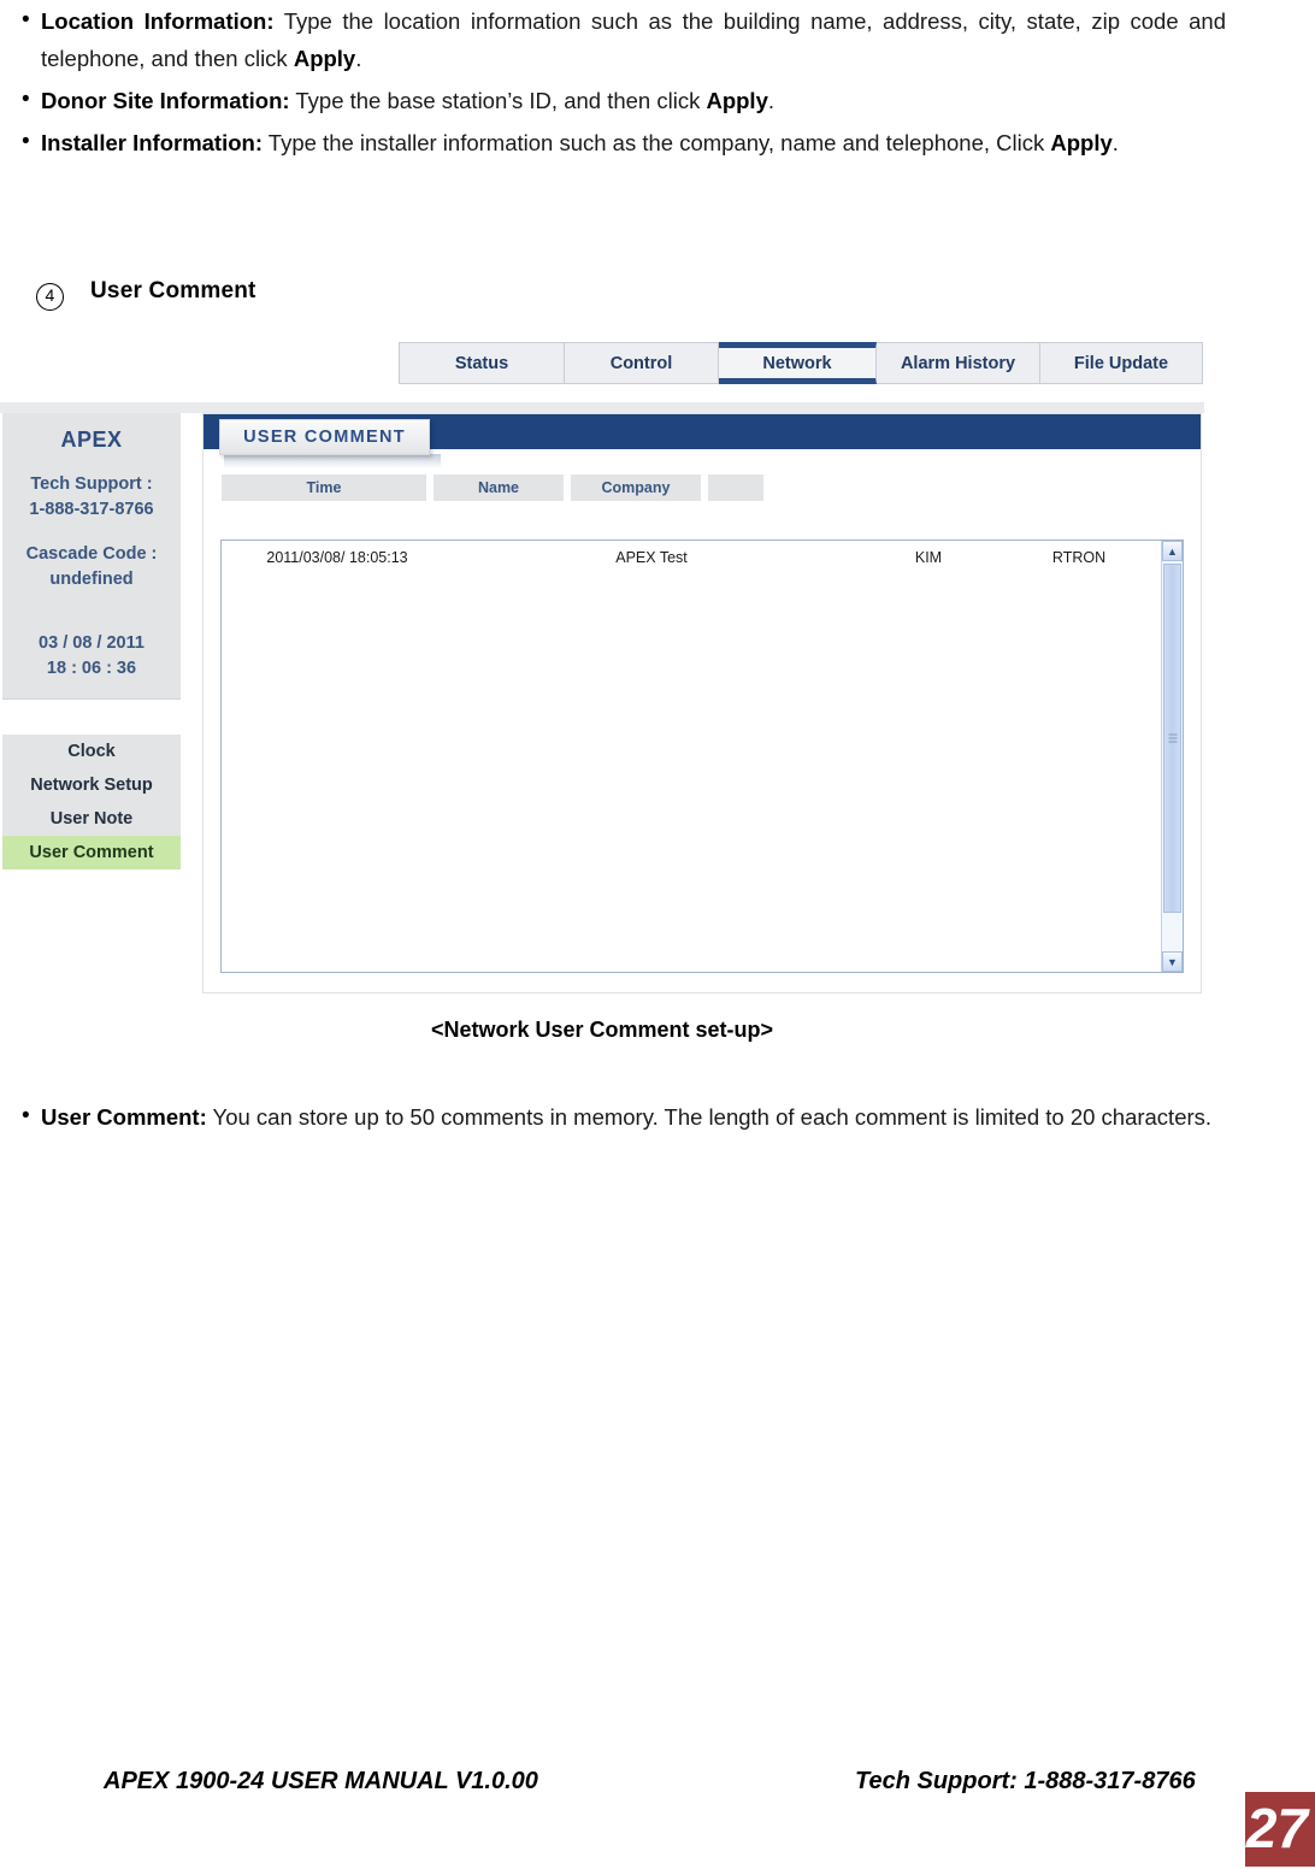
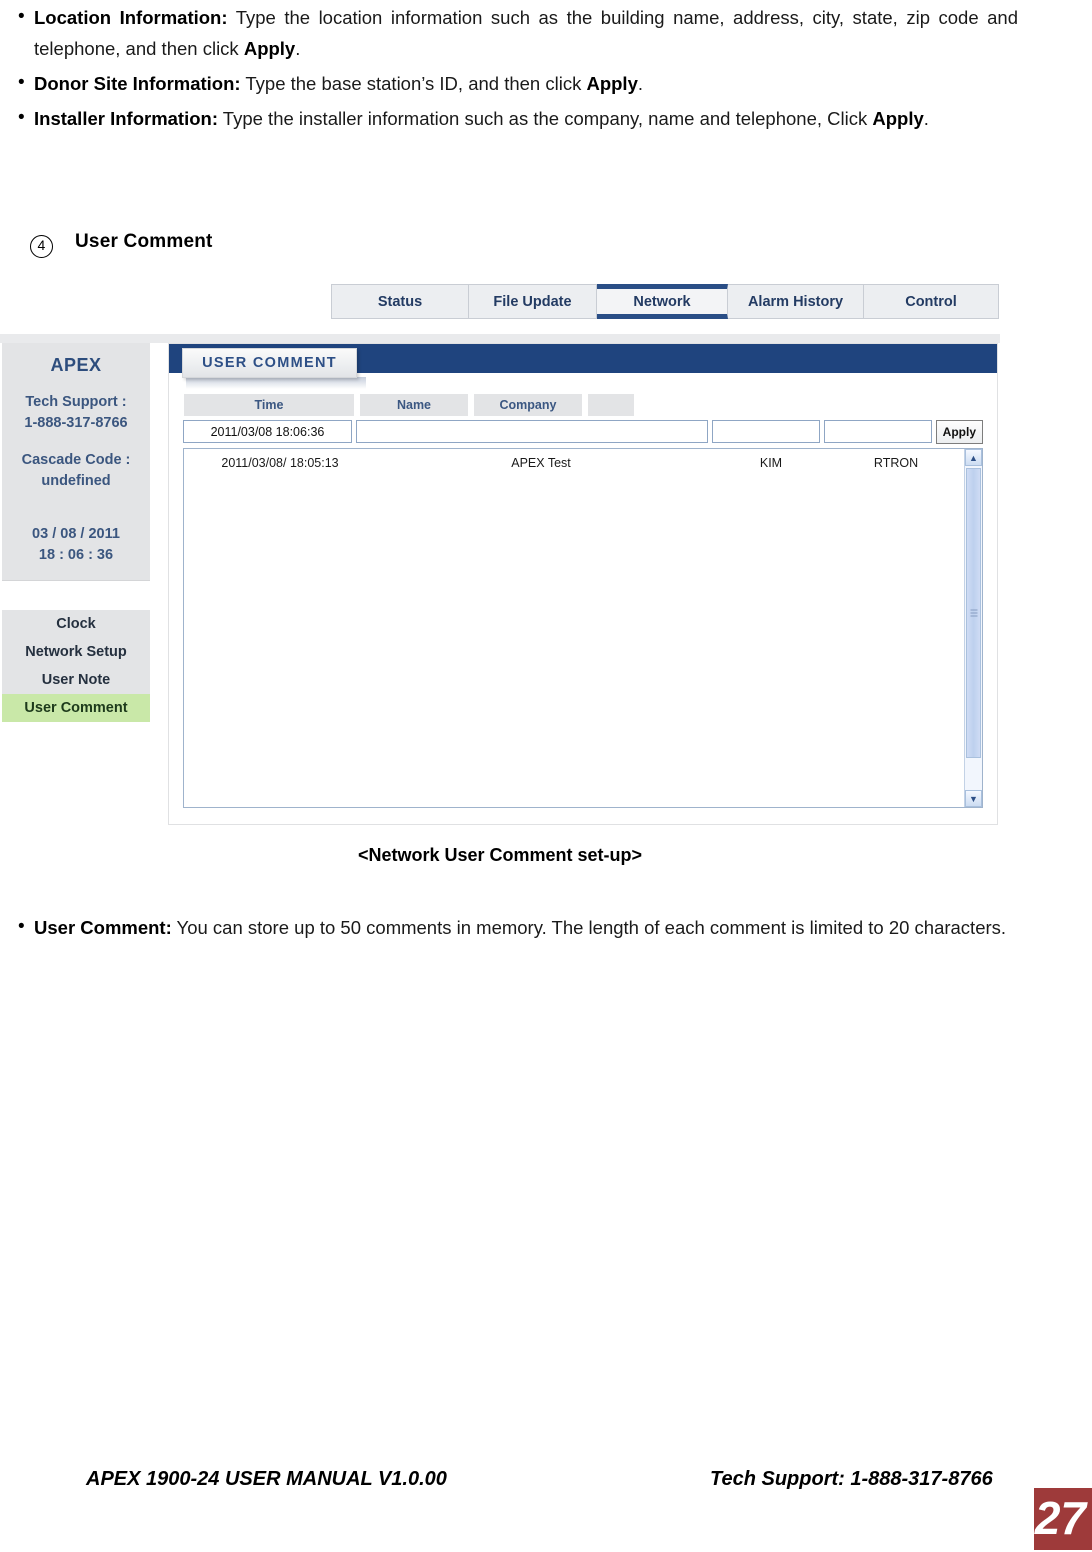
  •
  Location Information: Type the location information such as the building name, address, city, state, zip code and telephone, and then click Apply.
  •
  Donor Site Information: Type the base station’s ID, and then click Apply.
  •
  Installer Information: Type the installer information such as the company, name and telephone, Click Apply.
  4 User Comment
  Status
- Control
+ File Update
  Network
  Alarm History
- File Update
+ Control
  APEX
  Tech Support :
  1-888-317-8766
  Cascade Code :
  undefined
  03 / 08 / 2011
  18 : 06 : 36
  Clock
  Network Setup
  User Note
  User Comment
  USER COMMENT
  Time
  Name
  Company
+ 2011/03/08 18:06:36
+ Apply
  2011/03/08/ 18:05:13
  APEX Test
  KIM
  RTRON
  ▲
  ▼
  <Network User Comment set-up>
  •
  User Comment: You can store up to 50 comments in memory. The length of each comment is limited to 20 characters.
  APEX 1900-24 USER MANUAL V1.0.00
  Tech Support: 1-888-317-8766
  27
